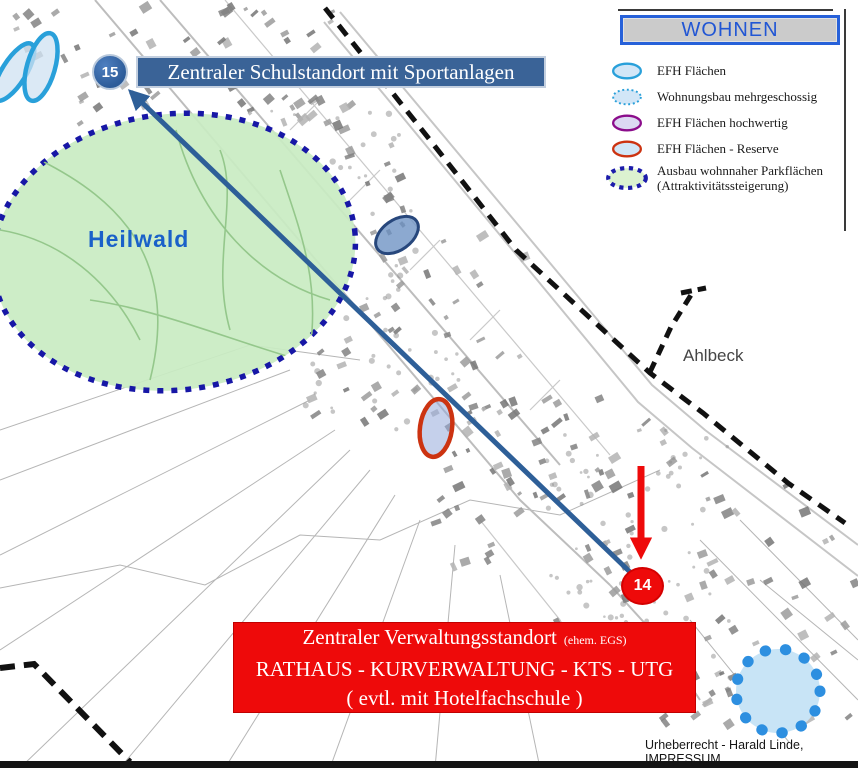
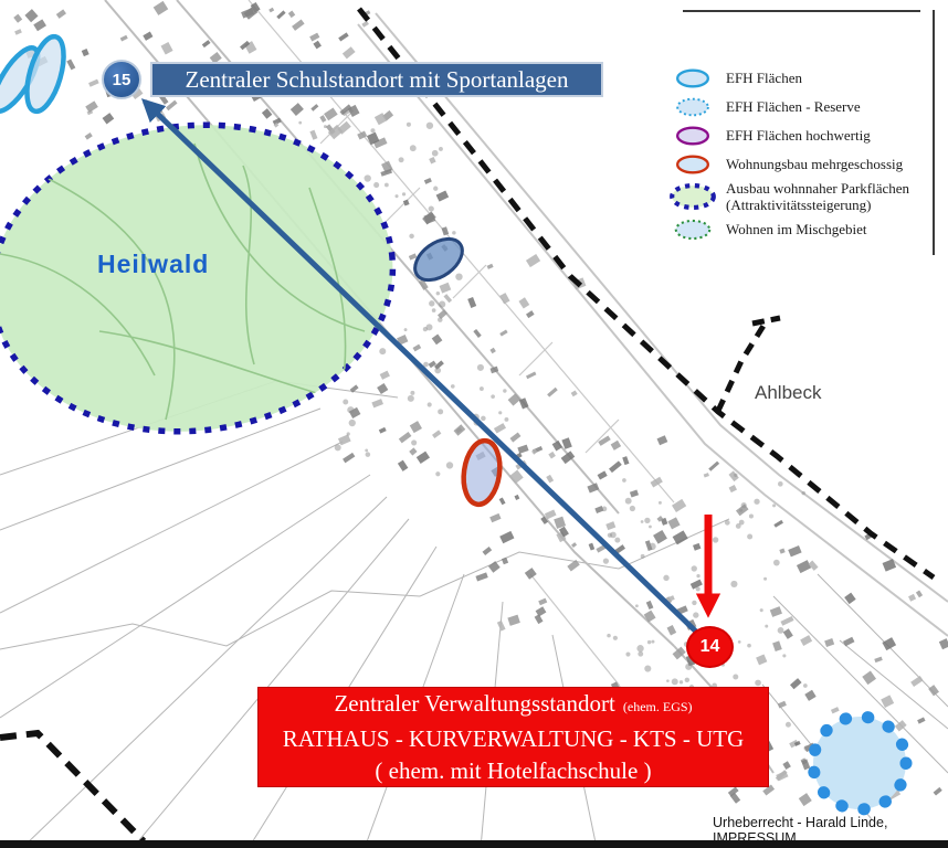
  Zentraler Schulstandort mit Sportanlagen
  15
  Zentraler Verwaltungsstandort (ehem. EGS)
  RATHAUS - KURVERWALTUNG - KTS - UTG
- ( evtl. mit Hotelfachschule )
+ ( ehem. mit Hotelfachschule )
  14
  Heilwald
  Ahlbeck
- WOHNEN
  EFH Flächen
- Wohnungsbau mehrgeschossig
+ EFH Flächen - Reserve
  EFH Flächen hochwertig
- EFH Flächen - Reserve
+ Wohnungsbau mehrgeschossig
  Ausbau wohnnaher Parkflächen
  (Attraktivitätssteigerung)
+ Wohnen im Mischgebiet
  Urheberrecht - Harald Linde, IMPRESSUM
